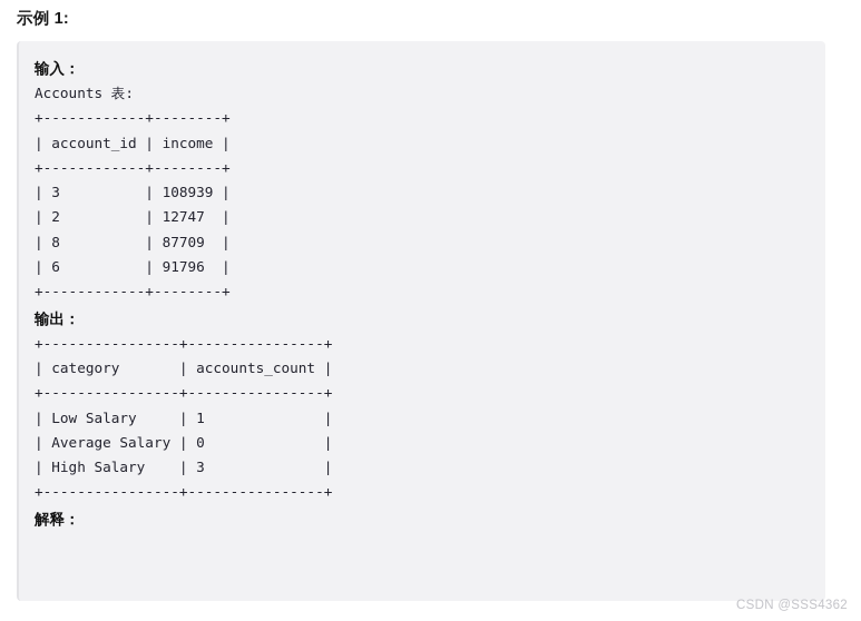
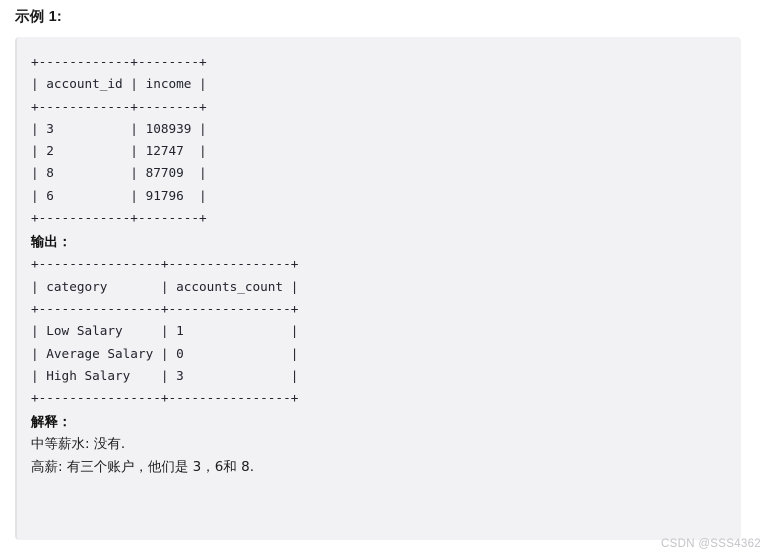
  示例 1:
- 输入：
- Accounts 表:
  +------------+--------+
  | account_id | income |
  +------------+--------+
  | 3 | 108939 |
  | 2 | 12747 |
  | 8 | 87709 |
  | 6 | 91796 |
  +------------+--------+
  输出：
  +----------------+----------------+
  | category | accounts_count |
  +----------------+----------------+
  | Low Salary | 1 |
  | Average Salary | 0 |
  | High Salary | 3 |
  +----------------+----------------+
  解释：
+ 中等薪水: 没有.
+ 高薪: 有三个账户，他们是 3，6和 8.
  CSDN @SSS4362
